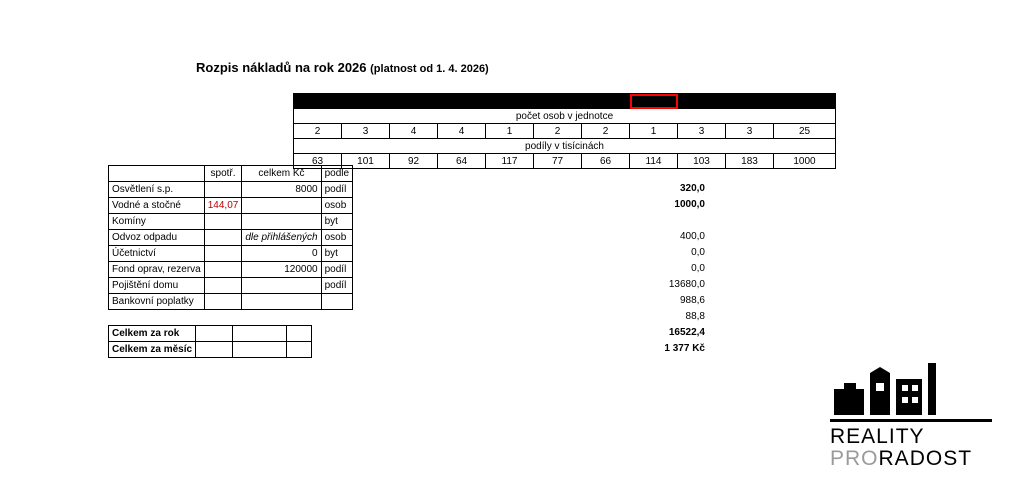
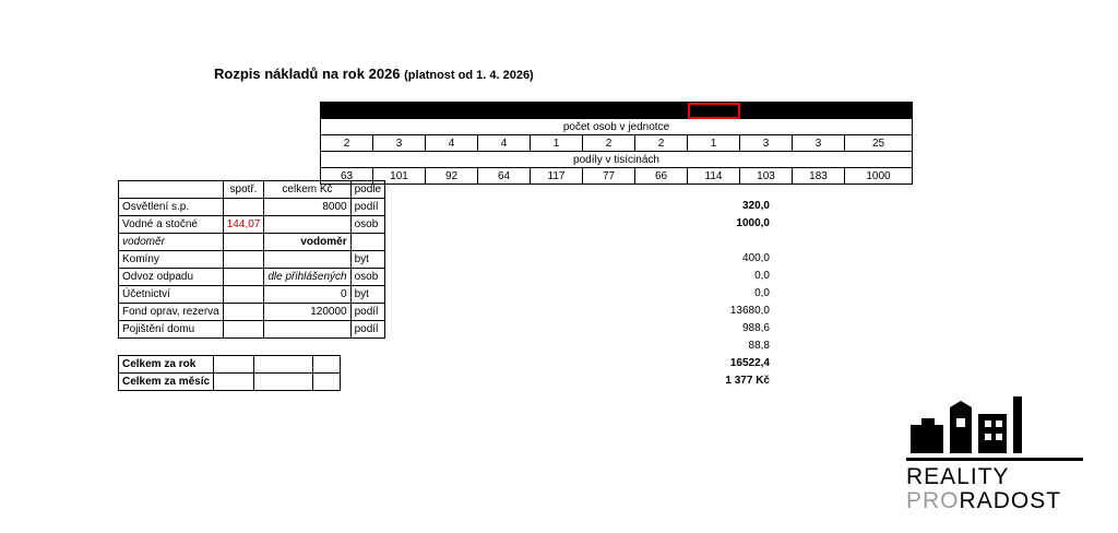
  Rozpis nákladů na rok 2026 (platnost od 1. 4. 2026)
  počet osob v jednotce
  2	3	4	4	1	2	2	1	3	3	25
  podíly v tisícinách
  63	101	92	64	117	77	66	114	103	183	1000
  	spotř.	celkem Kč	podle
  Osvětlení s.p.		8000	podíl
  Vodné a stočné	144,07		osob
+ vodoměr		vodoměr
  Komíny			byt
  Odvoz odpadu		dle přihlášených	osob
  Účetnictví		0	byt
  Fond oprav, rezerva		120000	podíl
  Pojištění domu			podíl
- Bankovní poplatky
  320,0
  1000,0
  400,0
  0,0
  0,0
  13680,0
  988,6
  88,8
  Celkem za rok
  Celkem za měsíc
  16522,4
  1 377 Kč
  REALITY
  PRORADOST
